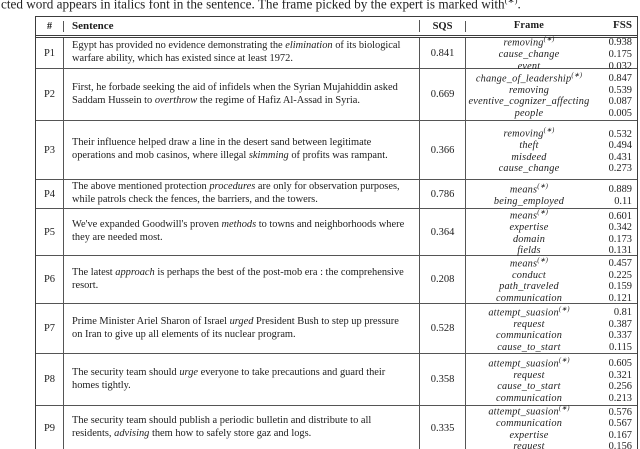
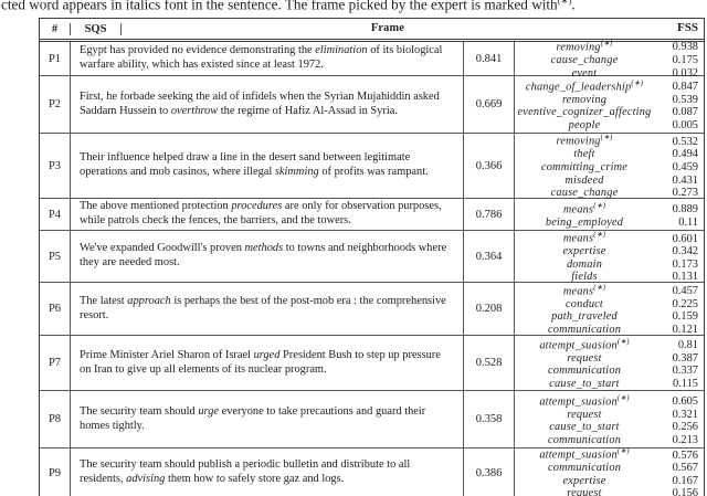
  cted word appears in italics font in the sentence. The frame picked by the expert is marked with(∗).
  #
- Sentence
  SQS
  Frame
  FSS
  P1
  Egypt has provided no evidence demonstrating the elimination of its biological warfare ability, which has existed since at least 1972.
  0.841
  removing
  0.938
  cause_change
  0.175
  event
  0.032
  P2
  First, he forbade seeking the aid of infidels when the Syrian Mujahiddin asked Saddam Hussein to overthrow the regime of Hafiz Al-Assad in Syria.
  0.669
  change_of_leadership
  0.847
  removing
  0.539
  eventive_cognizer_affecting
  0.087
  people
  0.005
  P3
  Their influence helped draw a line in the desert sand between legitimate operations and mob casinos, where illegal skimming of profits was rampant.
  0.366
  removing
  0.532
  theft
  0.494
+ committing_crime
+ 0.459
  misdeed
  0.431
  cause_change
  0.273
  P4
  The above mentioned protection procedures are only for observation purposes, while patrols check the fences, the barriers, and the towers.
  0.786
  0.889
  being_employed
  0.11
  P5
  We've expanded Goodwill's proven methods to towns and neighborhoods where they are needed most.
  0.364
  0.601
  expertise
  0.342
  domain
  0.173
  fields
  0.131
  P6
  The latest approach is perhaps the best of the post-mob era : the comprehensive resort.
  0.208
  0.457
  conduct
  0.225
  path_traveled
  0.159
  communication
  0.121
  P7
  Prime Minister Ariel Sharon of Israel urged President Bush to step up pressure on Iran to give up all elements of its nuclear program.
  0.528
  attempt_suasion
  0.81
  request
  0.387
  communication
  0.337
  cause_to_start
  0.115
  P8
  The security team should urge everyone to take precautions and guard their homes tightly.
  0.358
  attempt_suasion
  0.605
  request
  0.321
  cause_to_start
  0.256
  communication
  0.213
  P9
  The security team should publish a periodic bulletin and distribute to all residents, advising them how to safely store gaz and logs.
- 0.335
+ 0.386
  attempt_suasion
  0.576
  communication
  0.567
  expertise
  0.167
  request
  0.156
